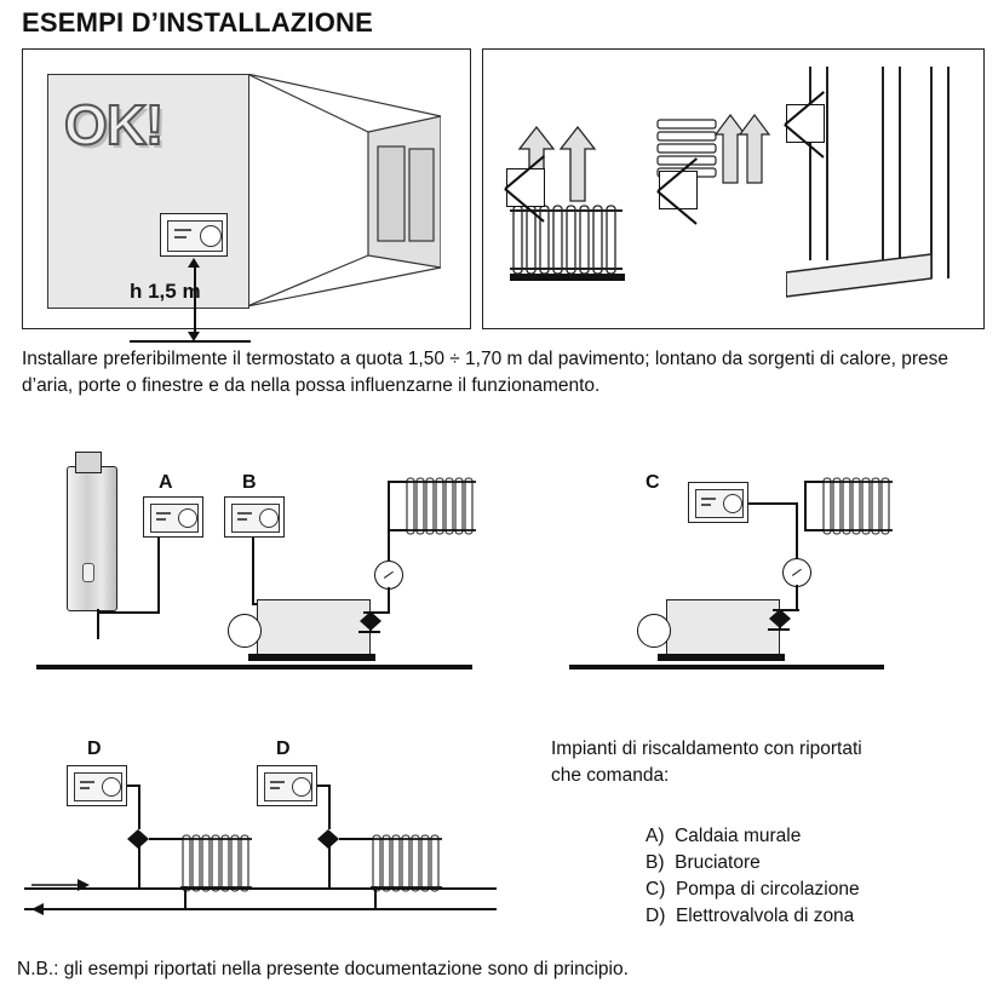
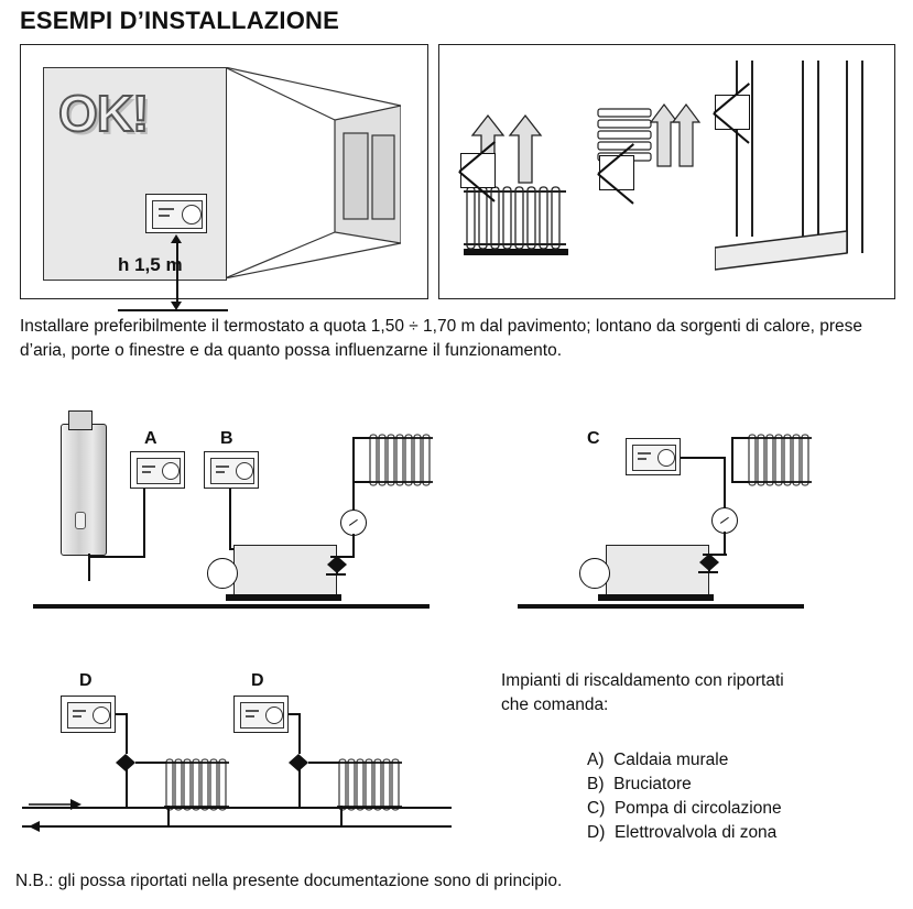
  ESEMPI D’INSTALLAZIONE
  OK!
  h 1,5 m
- Installare preferibilmente il termostato a quota 1,50 ÷ 1,70 m dal pavimento; lontano da sorgenti di calore, prese d’aria, porte o finestre e da nella possa influenzarne il funzionamento.
+ Installare preferibilmente il termostato a quota 1,50 ÷ 1,70 m dal pavimento; lontano da sorgenti di calore, prese d’aria, porte o finestre e da quanto possa influenzarne il funzionamento.
  A
  B
  C
  D
  D
  Impianti di riscaldamento con riportati
  che comanda:
  A) Caldaia murale
  B) Bruciatore
  C) Pompa di circolazione
  D) Elettrovalvola di zona
- N.B.: gli esempi riportati nella presente documentazione sono di principio.
+ N.B.: gli possa riportati nella presente documentazione sono di principio.
